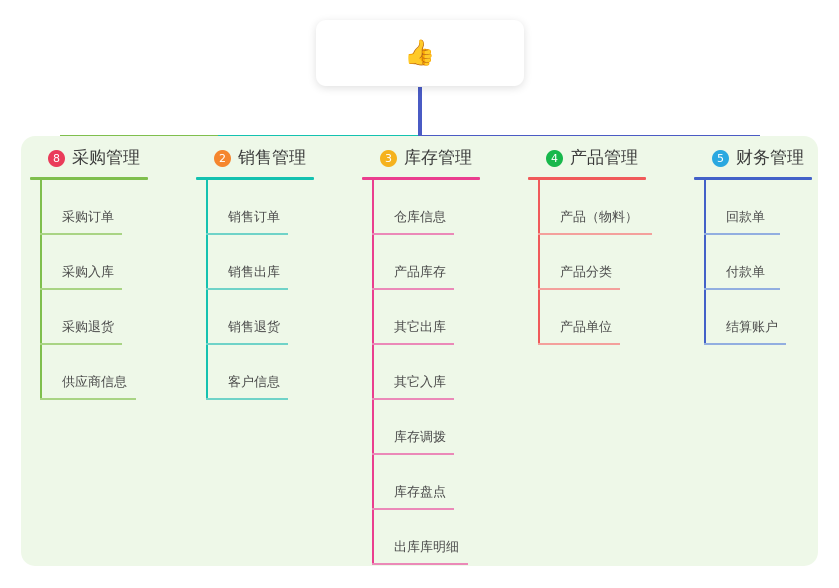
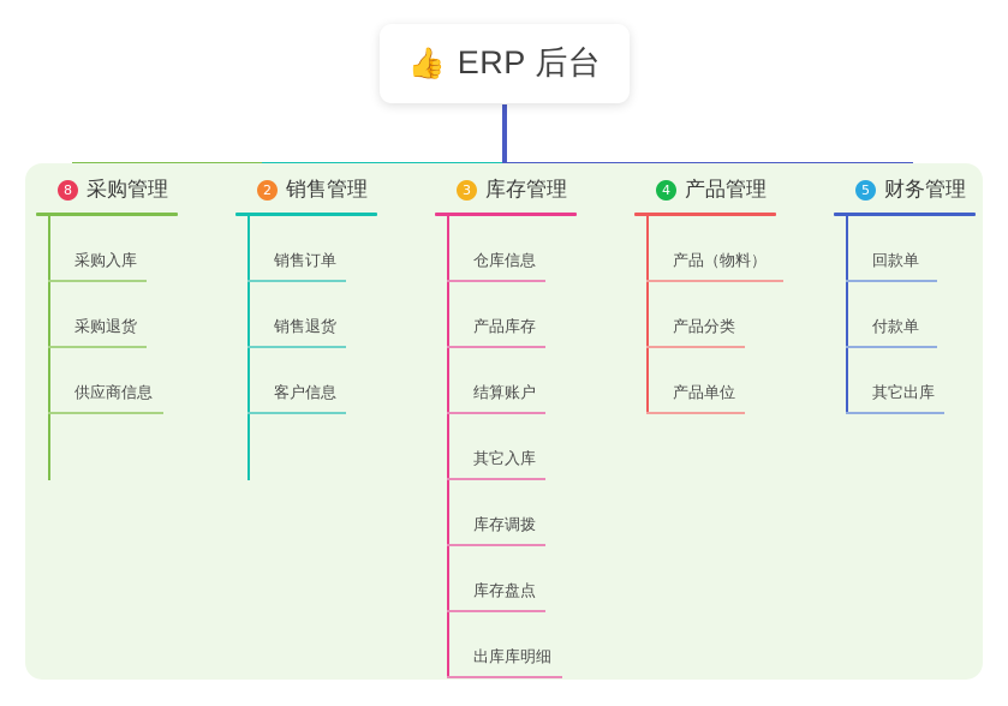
  👍
+ ERP 后台
  8
  采购管理
- 采购订单
  采购入库
  采购退货
  供应商信息
  2
  销售管理
  销售订单
- 销售出库
  销售退货
  客户信息
  3
  库存管理
  仓库信息
  产品库存
- 其它出库
+ 结算账户
  其它入库
  库存调拨
  库存盘点
  出库库明细
  4
  产品管理
  产品（物料）
  产品分类
  产品单位
  5
  财务管理
  回款单
  付款单
- 结算账户
+ 其它出库
